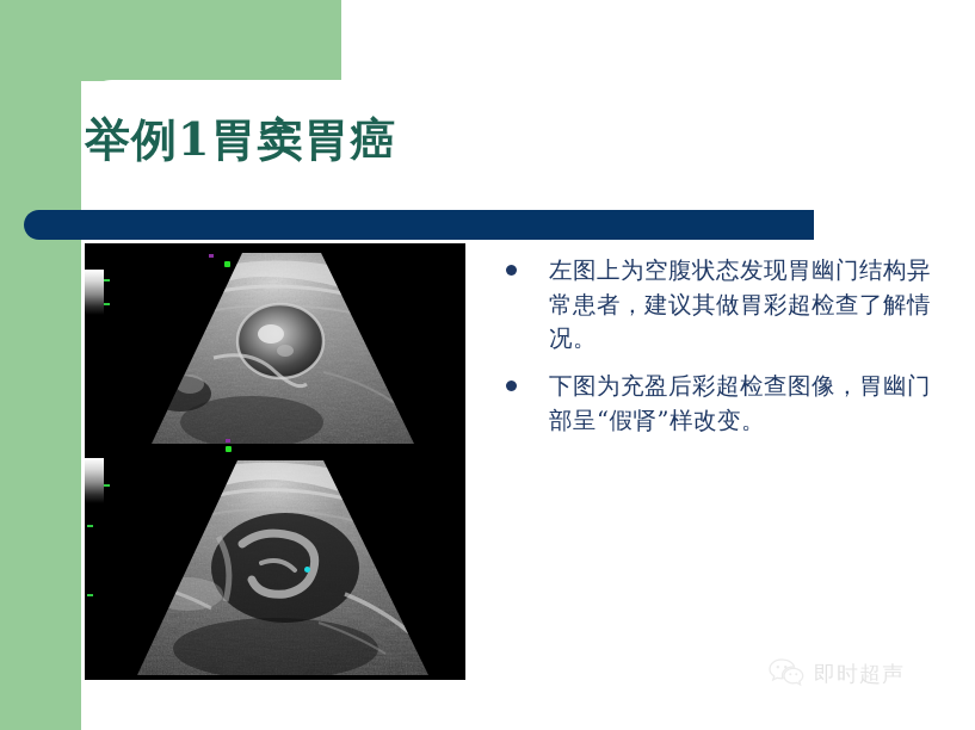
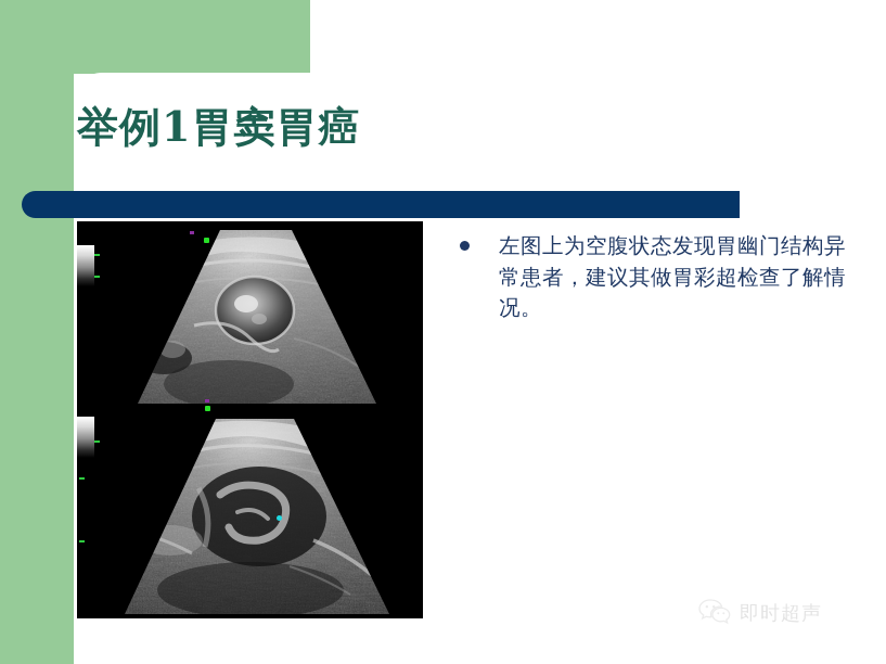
  举例1胃窦胃癌
  左图上为空腹状态发现胃幽门结构异常患者，建议其做胃彩超检查了解情况。
- 下图为充盈后彩超检查图像，胃幽门部呈“假肾”样改变。
  即时超声
